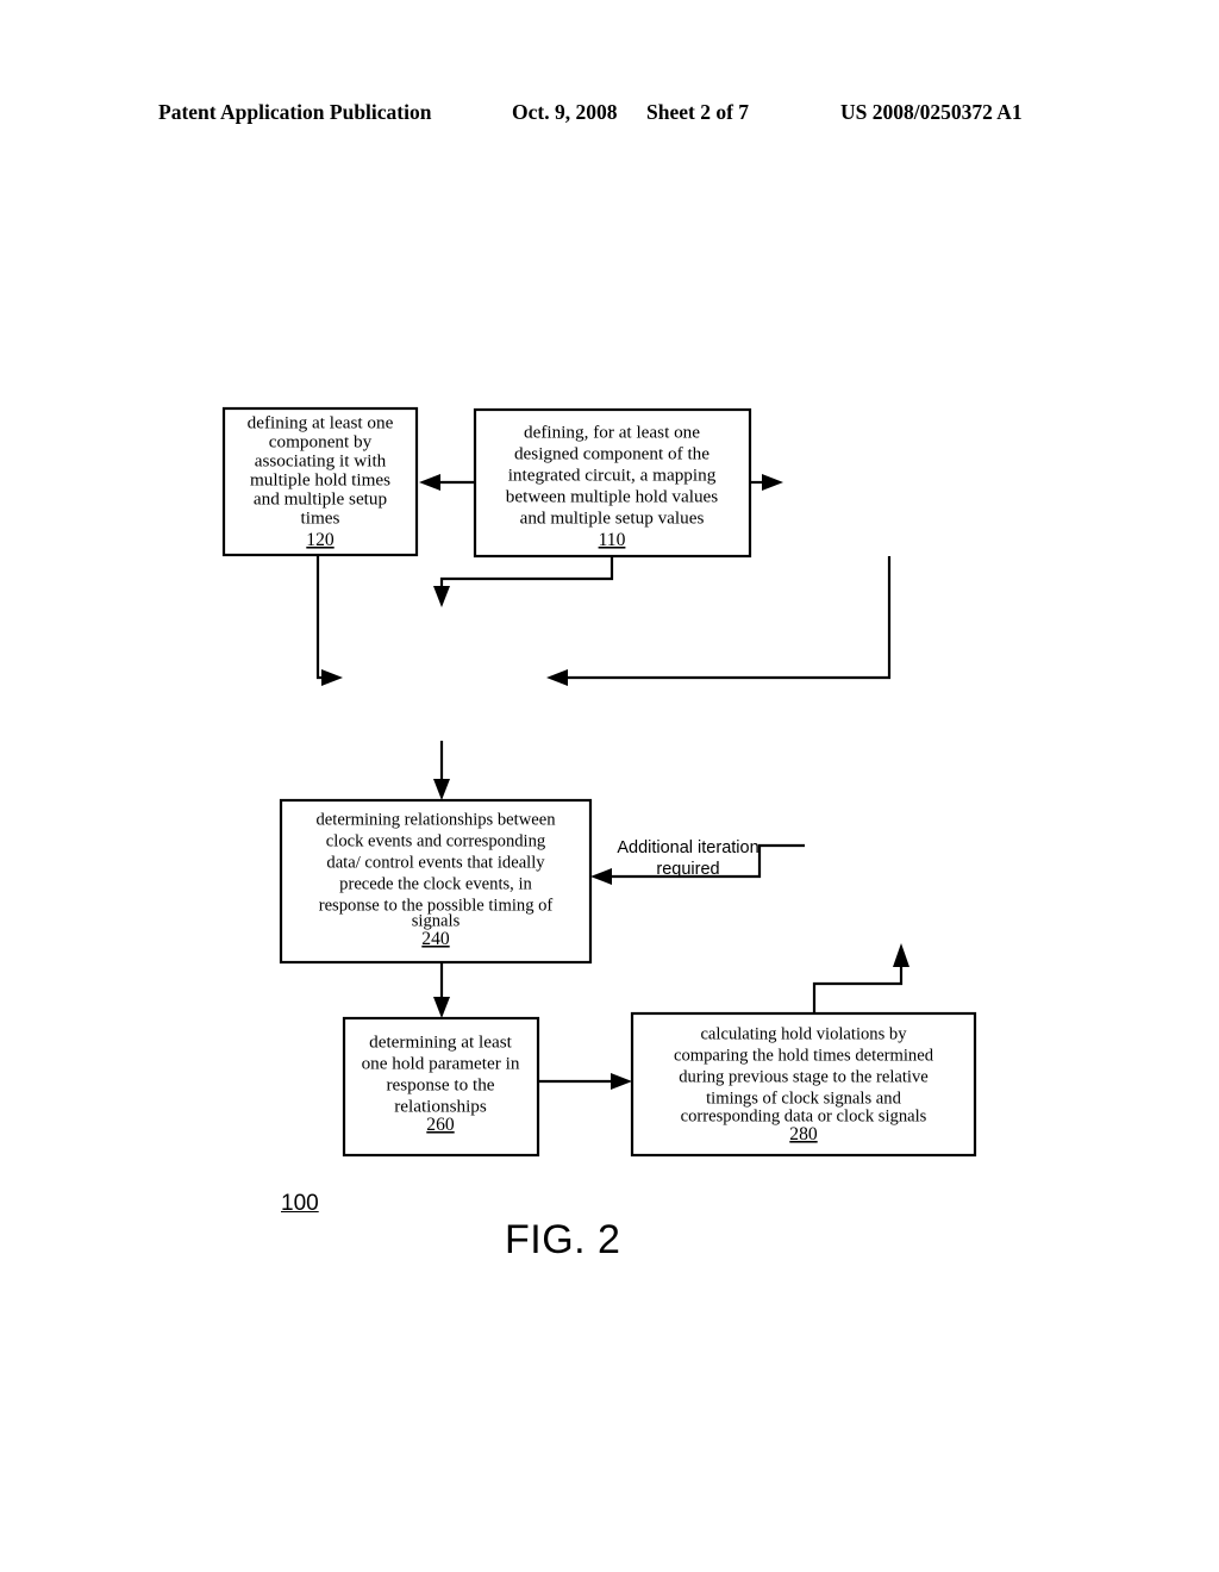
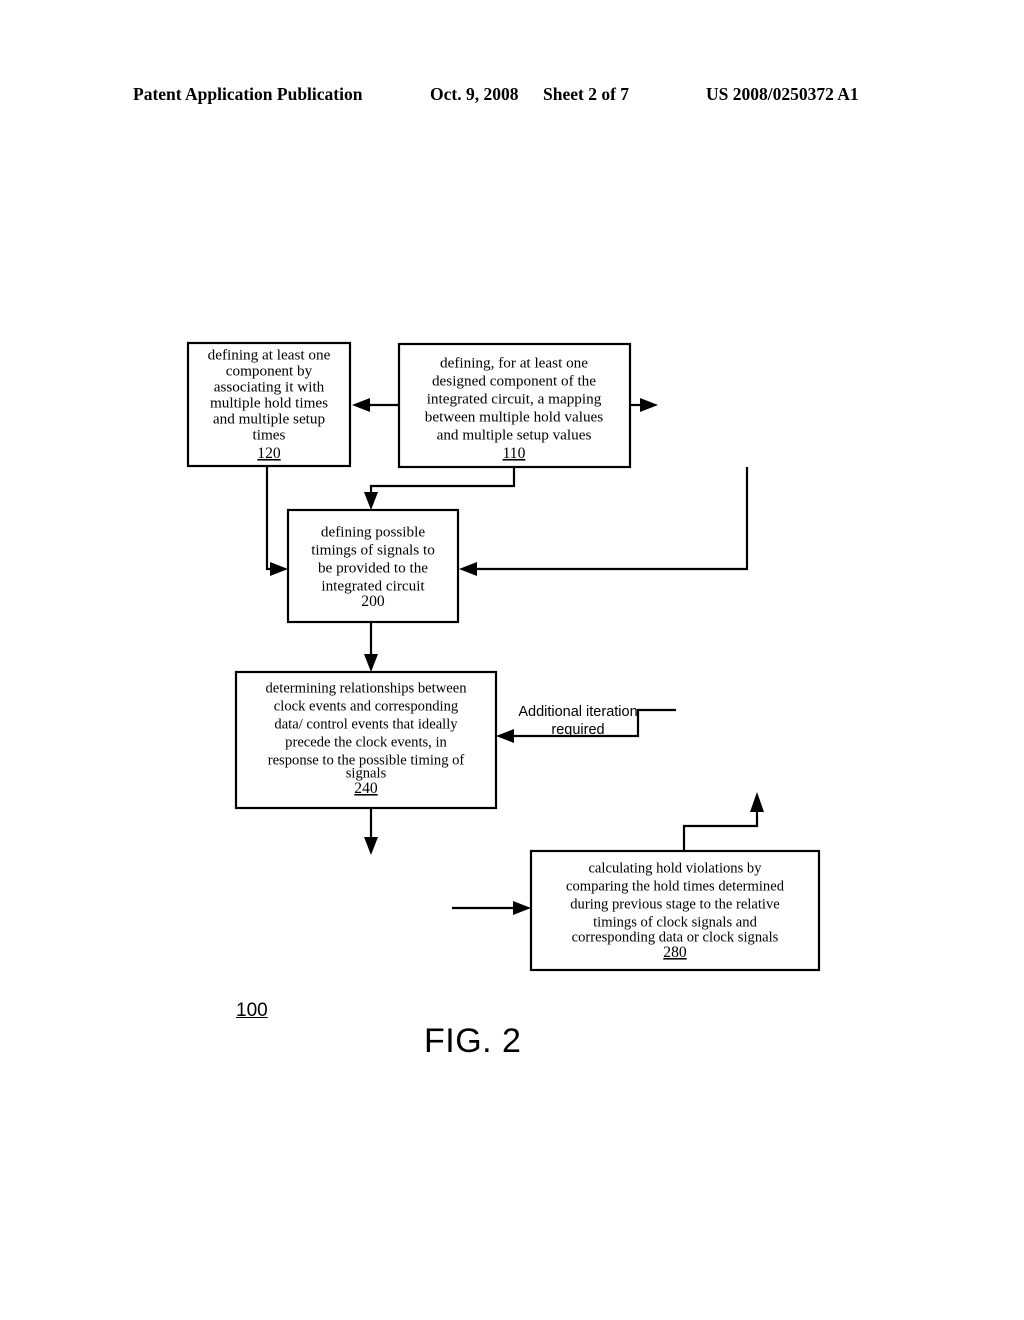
  Patent Application Publication
  Oct. 9, 2008
  Sheet 2 of 7
  US 2008/0250372 A1
  defining at least one
  component by
  associating it with
  multiple hold times
  and multiple setup
  times
  120
  defining, for at least one
  designed component of the
  integrated circuit, a mapping
  between multiple hold values
  and multiple setup values
  110
+ defining possible
+ timings of signals to
+ be provided to the
+ integrated circuit
+ 200
  determining relationships between
  clock events and corresponding
  data/ control events that ideally
  precede the clock events, in
  response to the possible timing of
  signals
  240
- determining at least
- one hold parameter in
- response to the
- relationships
- 260
  calculating hold violations by
  comparing the hold times determined
  during previous stage to the relative
  timings of clock signals and
  corresponding data or clock signals
  280
  Additional iteration
  required
  100
  FIG. 2
